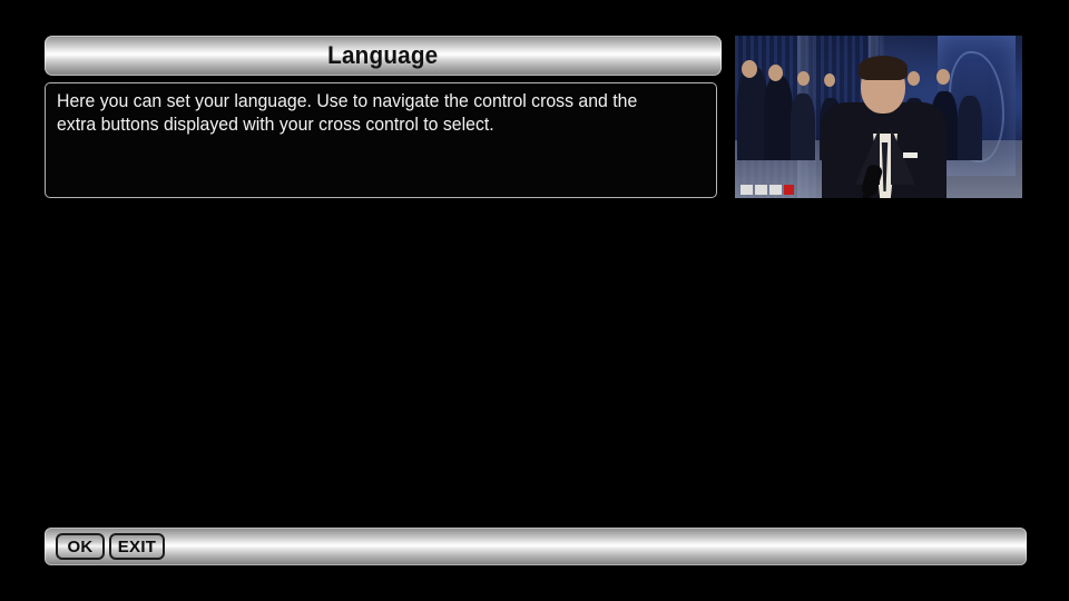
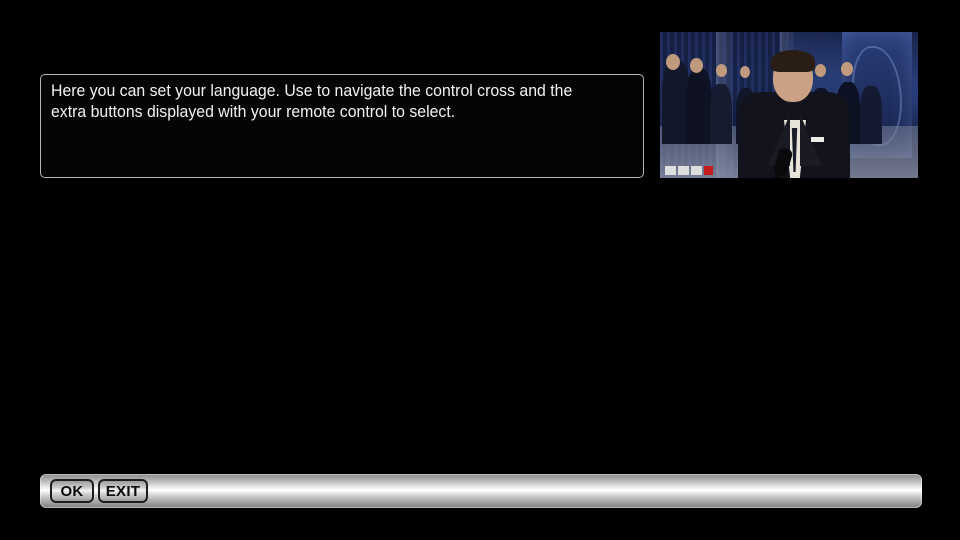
- Language
- Here you can set your language. Use to navigate the control cross and the extra buttons displayed with your cross control to select.
+ Here you can set your language. Use to navigate the control cross and the extra buttons displayed with your remote control to select.
  OK
  EXIT
